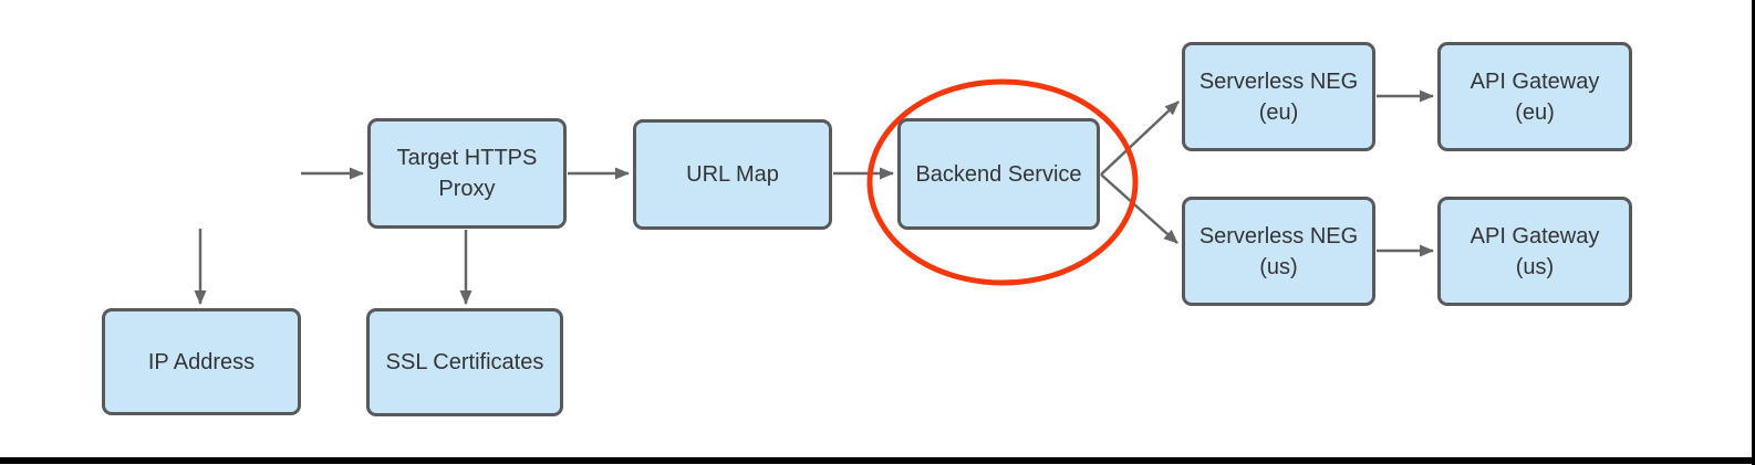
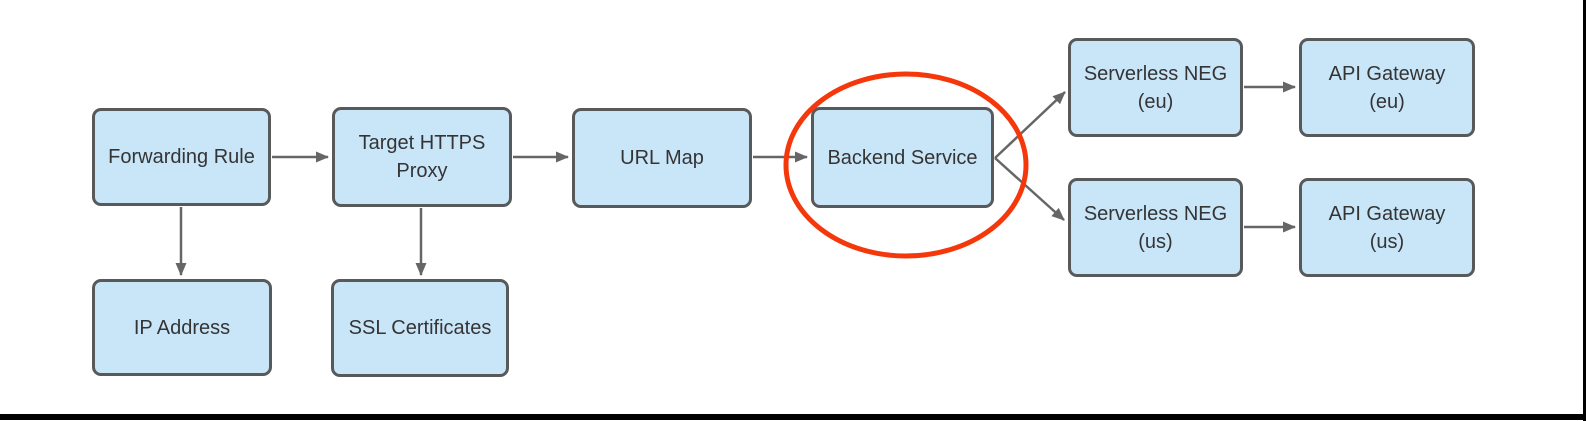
+ Forwarding Rule
  Target HTTPS
  Proxy
  URL Map
  Backend Service
  Serverless NEG
  (eu)
  API Gateway
  (eu)
  Serverless NEG
  (us)
  API Gateway
  (us)
  IP Address
  SSL Certificates
